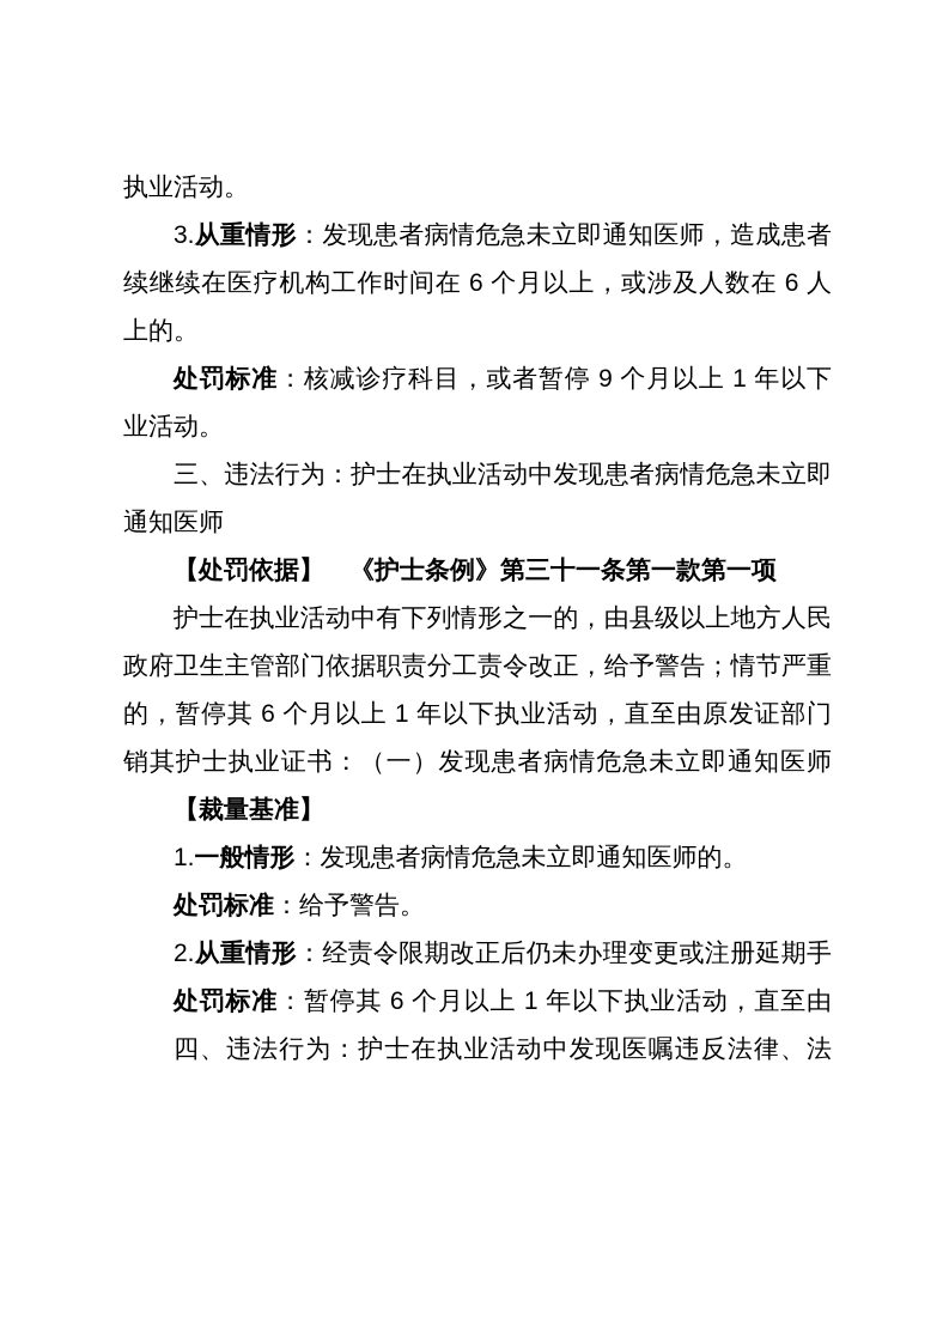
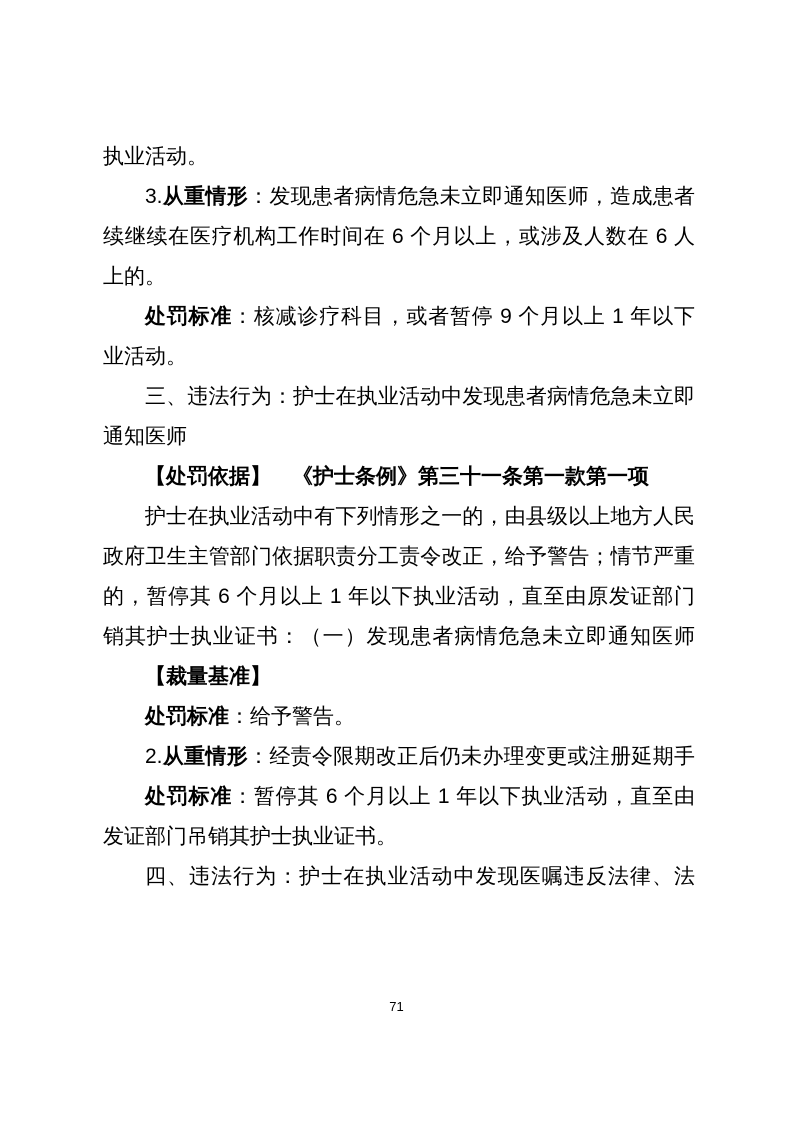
  执业活动。
  3.从重情形：发现患者病情危急未立即通知医师，造成患者
  续继续在医疗机构工作时间在 6 个月以上，或涉及人数在 6 人
  上的。
  处罚标准：核减诊疗科目，或者暂停 9 个月以上 1 年以下
  业活动。
  三、违法行为：护士在执业活动中发现患者病情危急未立即
  通知医师
  【处罚依据】 《护士条例》第三十一条第一款第一项
  护士在执业活动中有下列情形之一的，由县级以上地方人民
  政府卫生主管部门依据职责分工责令改正，给予警告；情节严重
  的，暂停其 6 个月以上 1 年以下执业活动，直至由原发证部门
  销其护士执业证书：（一）发现患者病情危急未立即通知医师
  【裁量基准】
- 1.一般情形：发现患者病情危急未立即通知医师的。
  处罚标准：给予警告。
  2.从重情形：经责令限期改正后仍未办理变更或注册延期手
  处罚标准：暂停其 6 个月以上 1 年以下执业活动，直至由
+ 发证部门吊销其护士执业证书。
  四、违法行为：护士在执业活动中发现医嘱违反法律、法
+ 71
